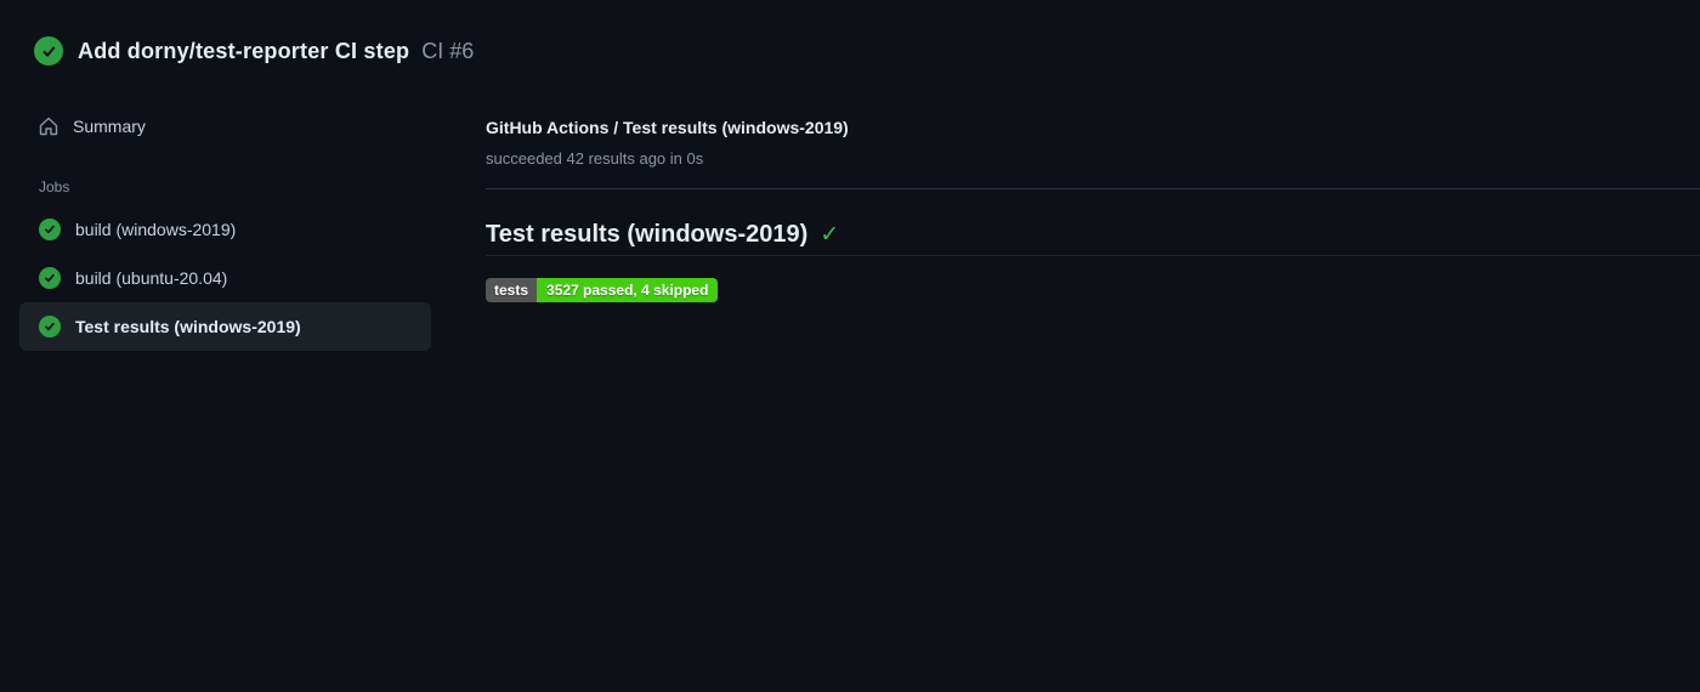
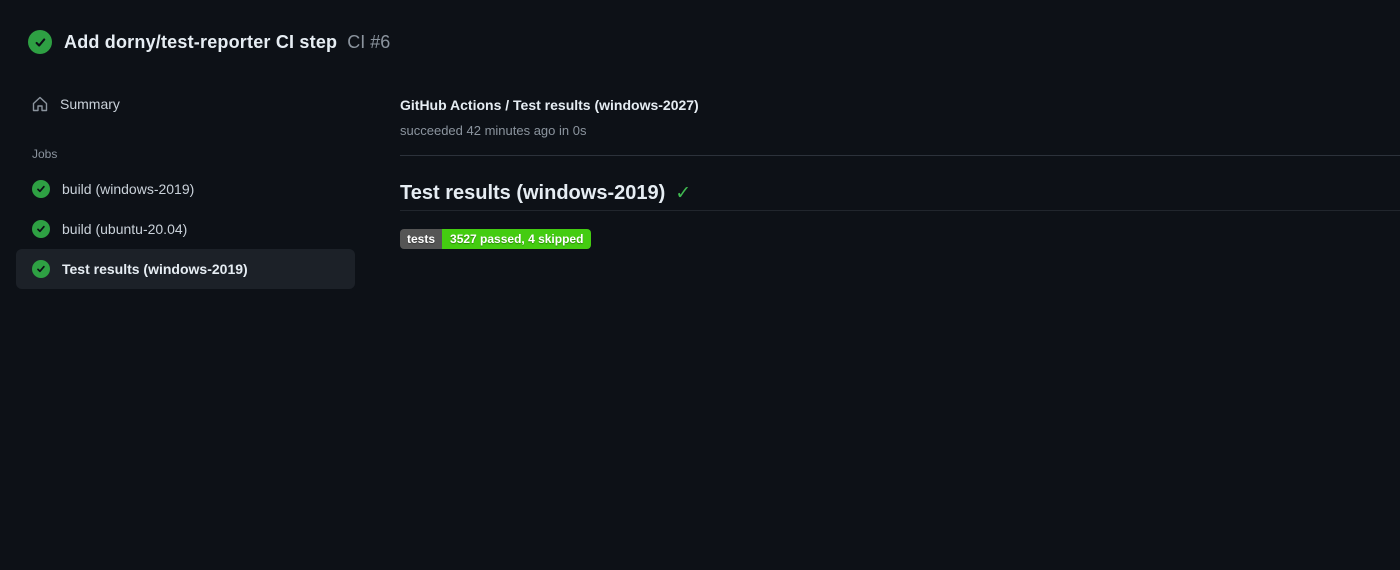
  Add dorny/test-reporter CI step
  CI #6
  Summary
  Jobs
  build (windows-2019)
  build (ubuntu-20.04)
  Test results (windows-2019)
- GitHub Actions / Test results (windows-2019)
+ GitHub Actions / Test results (windows-2027)
- succeeded 42 results ago in 0s
+ succeeded 42 minutes ago in 0s
  Test results (windows-2019)
  ✓
  tests
  3527 passed, 4 skipped
